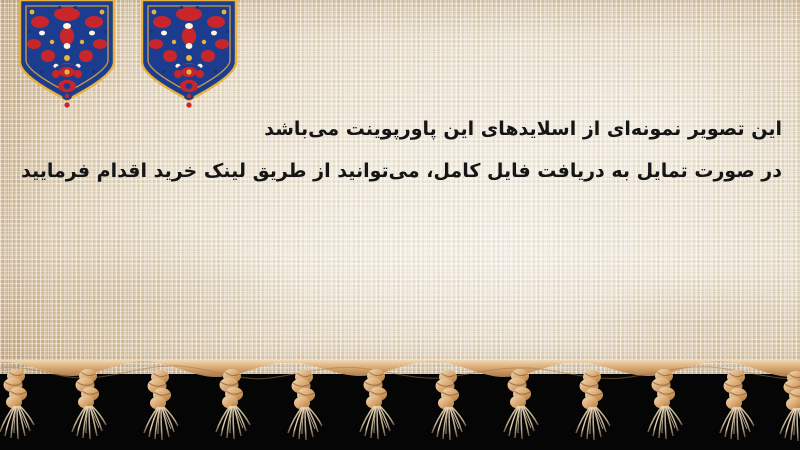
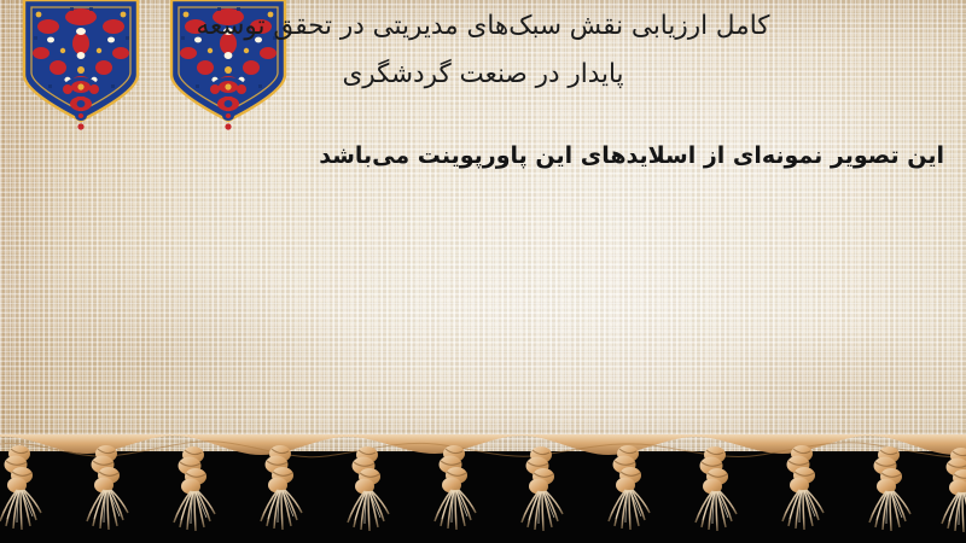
+ کامل ارزیابی نقش سبک‌های مدیریتی در تحقق توسعه
+ پایدار در صنعت گردشگری
  این تصویر نمونه‌ای از اسلایدهای این پاورپوینت می‌باشد
- در صورت تمایل به دریافت فایل کامل، می‌توانید از طریق لینک خرید اقدام فرمایید
